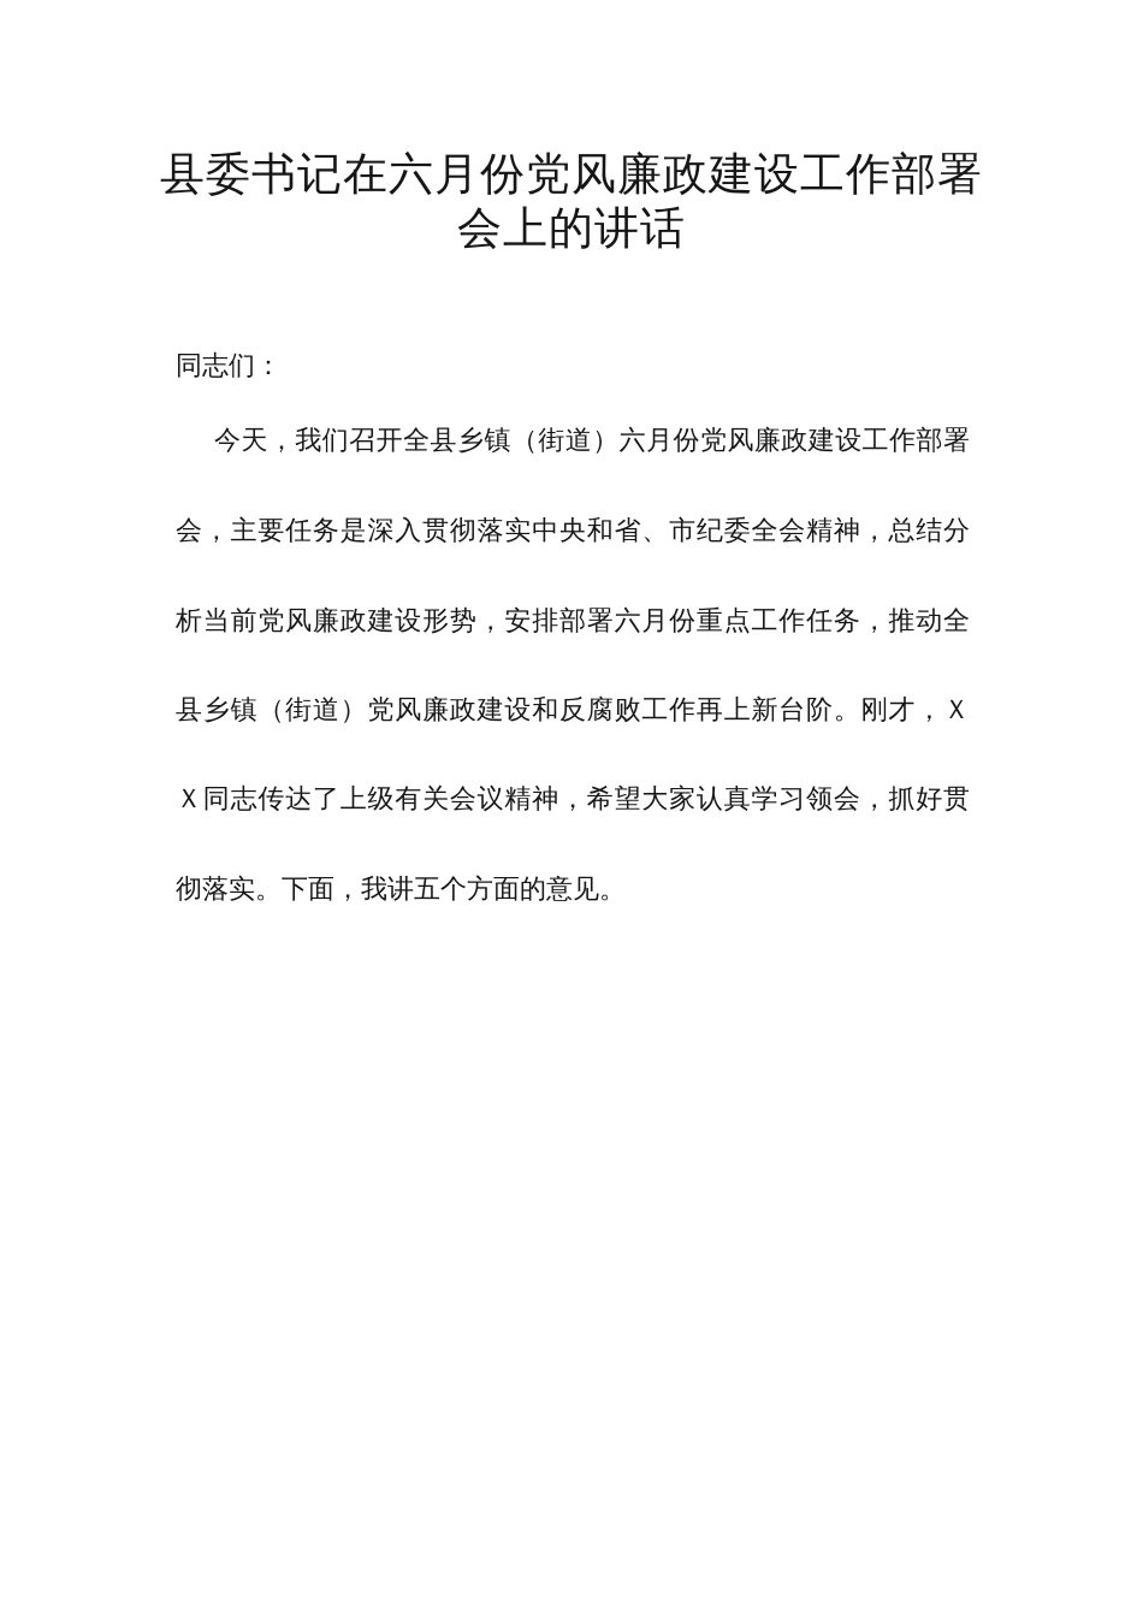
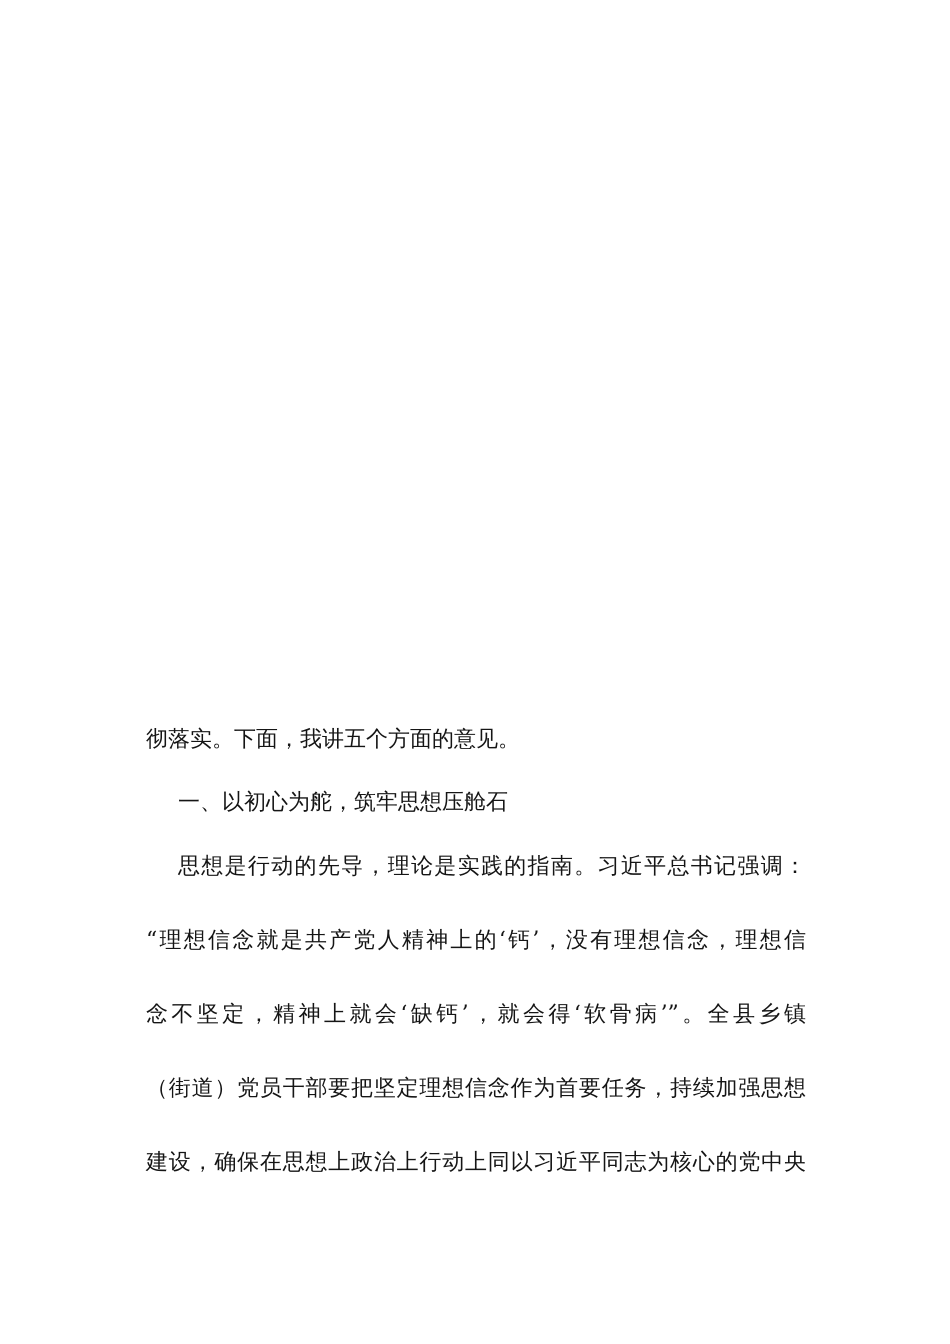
- 县委书记在六月份党风廉政建设工作部署
- 会上的讲话
- 同志们：
- 今天，我们召开全县乡镇（街道）六月份党风廉政建设工作部署
- 会，主要任务是深入贯彻落实中央和省、市纪委全会精神，总结分
- 析当前党风廉政建设形势，安排部署六月份重点工作任务，推动全
- 县乡镇（街道）党风廉政建设和反腐败工作再上新台阶。刚才，Ｘ
- Ｘ同志传达了上级有关会议精神，希望大家认真学习领会，抓好贯
  彻落实。下面，我讲五个方面的意见。
+ 一、以初心为舵，筑牢思想压舱石
+ 思想是行动的先导，理论是实践的指南。习近平总书记强调：
+ “理想信念就是共产党人精神上的‘钙’，没有理想信念，理想信
+ 念不坚定，精神上就会‘缺钙’，就会得‘软骨病’”。全县乡镇
+ （街道）党员干部要把坚定理想信念作为首要任务，持续加强思想
+ 建设，确保在思想上政治上行动上同以习近平同志为核心的党中央
